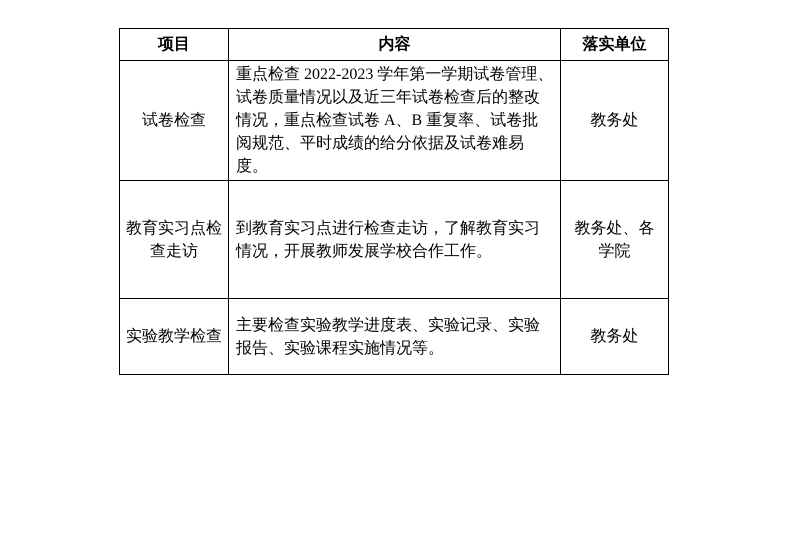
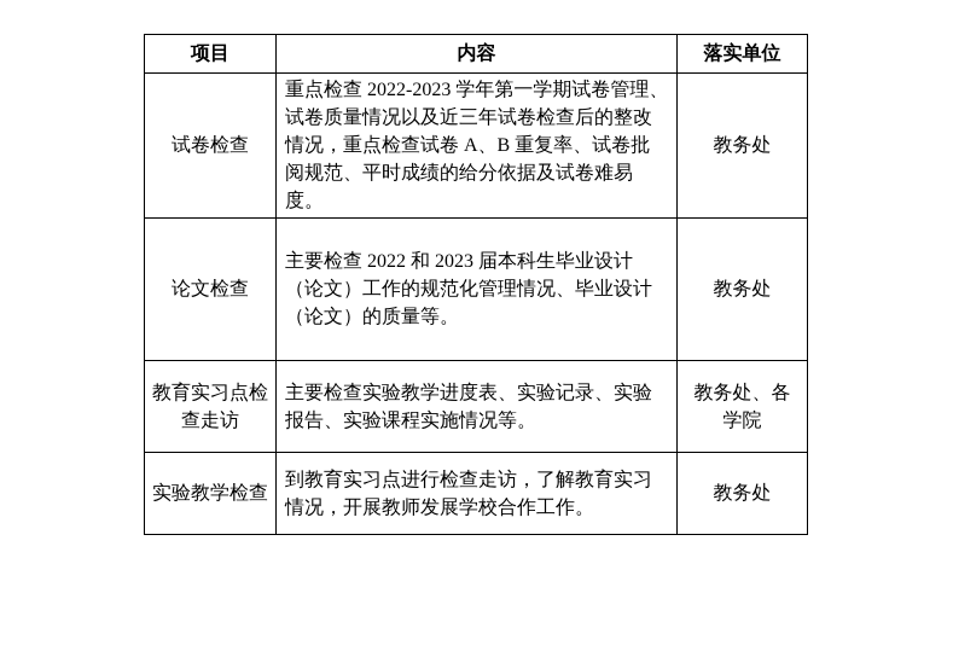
  项目	内容	落实单位
  试卷检查	重点检查 2022-2023 学年第一学期试卷管理、试卷质量情况以及近三年试卷检查后的整改情况，重点检查试卷 A、B 重复率、试卷批阅规范、平时成绩的给分依据及试卷难易度。	教务处
+ 论文检查	主要检查 2022 和 2023 届本科生毕业设计（论文）工作的规范化管理情况、毕业设计（论文）的质量等。	教务处
- 教育实习点检查走访	到教育实习点进行检查走访，了解教育实习情况，开展教师发展学校合作工作。	教务处、各学院
+ 教育实习点检查走访	主要检查实验教学进度表、实验记录、实验报告、实验课程实施情况等。	教务处、各学院
- 实验教学检查	主要检查实验教学进度表、实验记录、实验报告、实验课程实施情况等。	教务处
+ 实验教学检查	到教育实习点进行检查走访，了解教育实习情况，开展教师发展学校合作工作。	教务处
